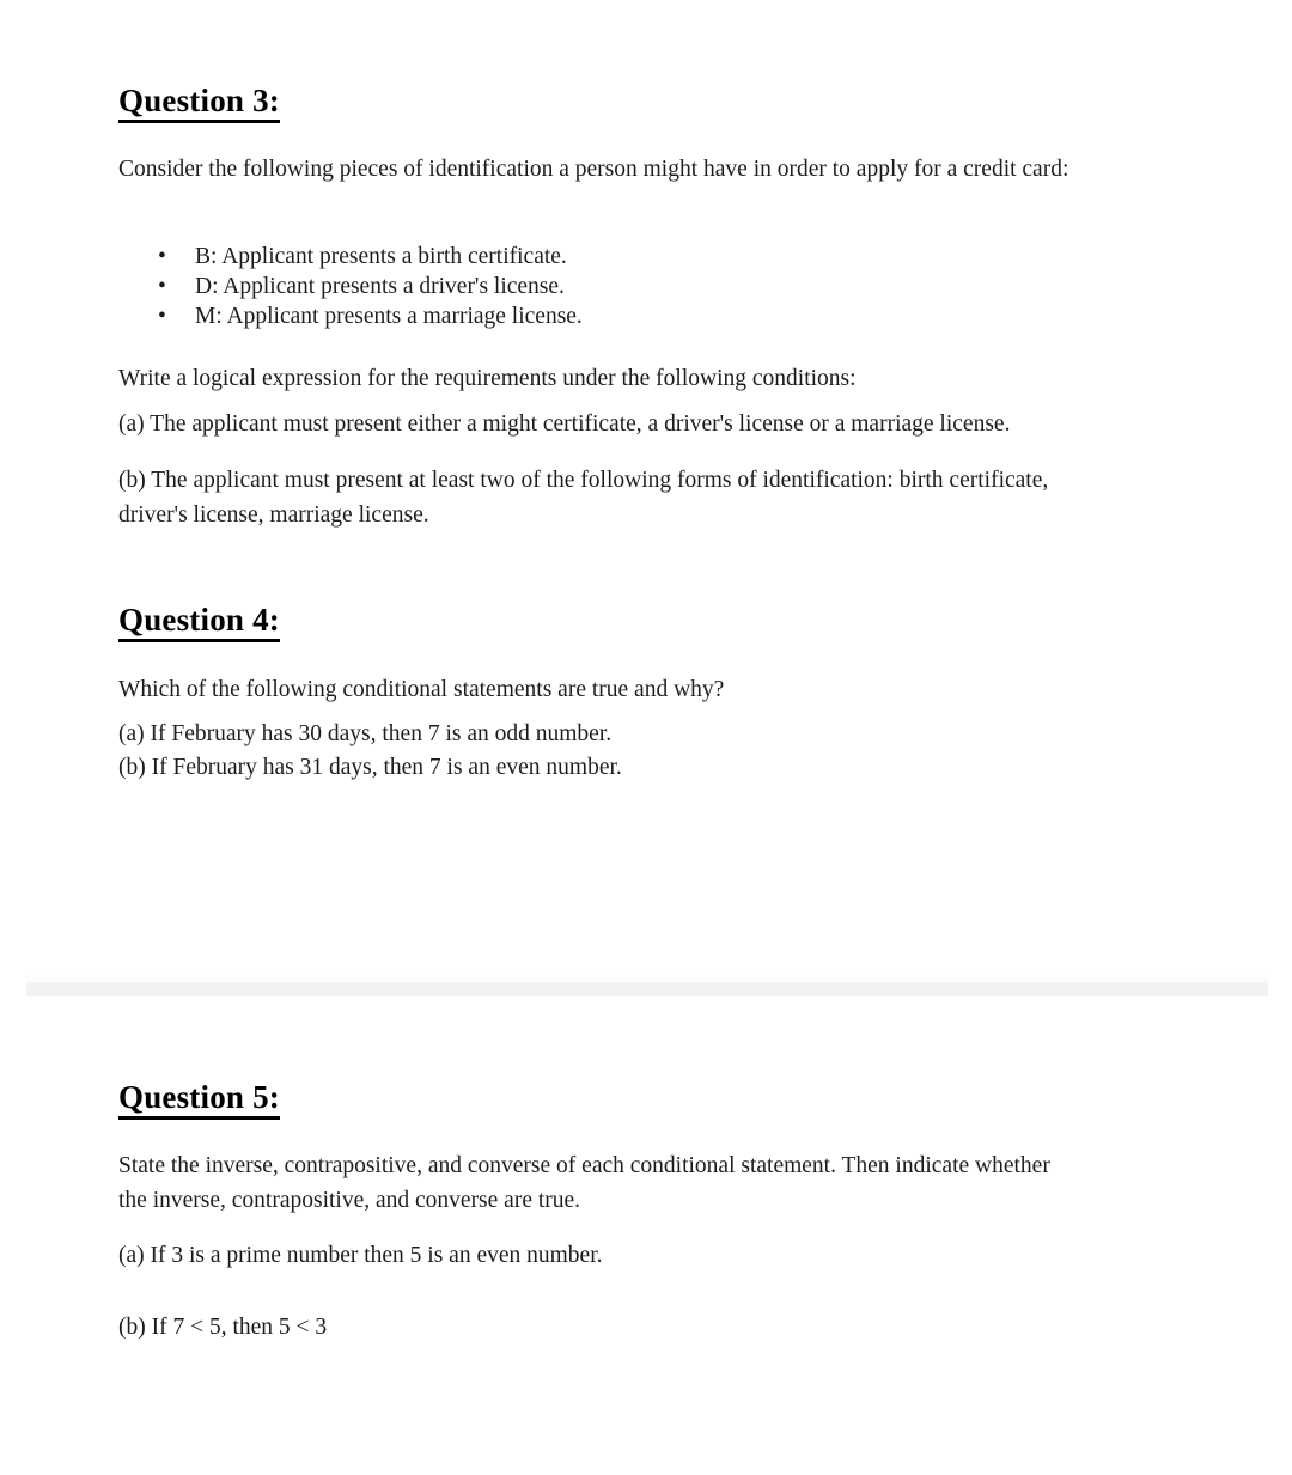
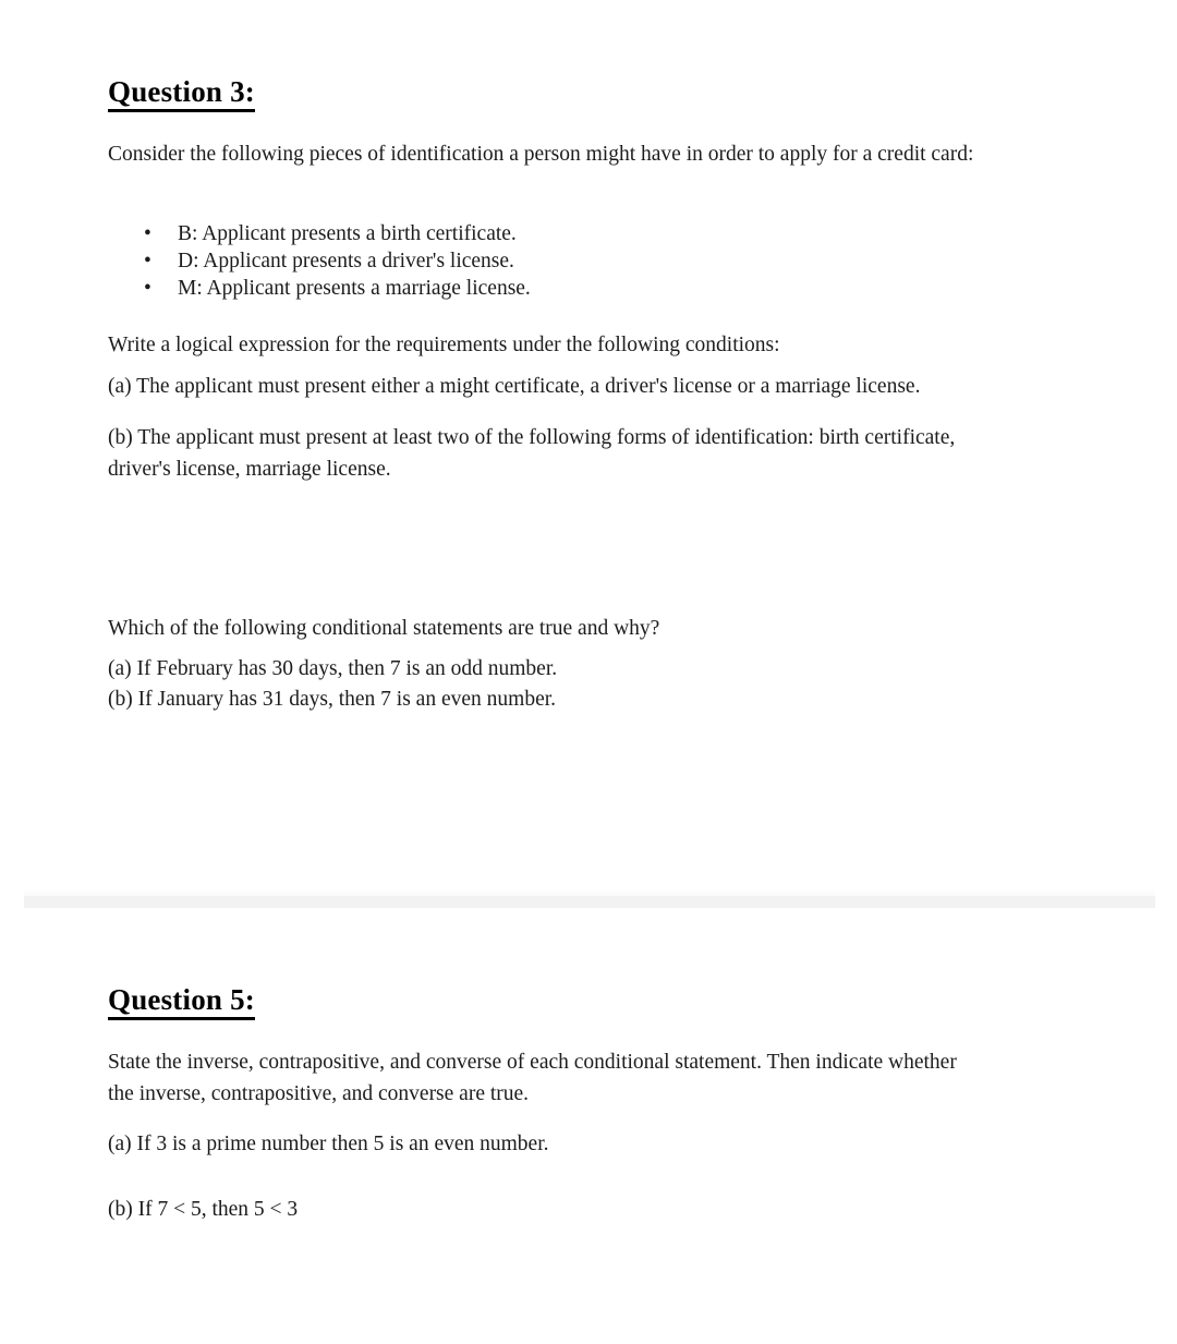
  Question 3:
  Consider the following pieces of identification a person might have in order to apply for a credit card:
  •
  B: Applicant presents a birth certificate.
  •
  D: Applicant presents a driver's license.
  •
  M: Applicant presents a marriage license.
  Write a logical expression for the requirements under the following conditions:
  (a) The applicant must present either a might certificate, a driver's license or a marriage license.
  (b) The applicant must present at least two of the following forms of identification: birth certificate, driver's license, marriage license.
- Question 4:
  Which of the following conditional statements are true and why?
  (a) If February has 30 days, then 7 is an odd number.
- (b) If February has 31 days, then 7 is an even number.
+ (b) If January has 31 days, then 7 is an even number.
  Question 5:
  State the inverse, contrapositive, and converse of each conditional statement. Then indicate whether the inverse, contrapositive, and converse are true.
  (a) If 3 is a prime number then 5 is an even number.
  (b) If 7 < 5, then 5 < 3
